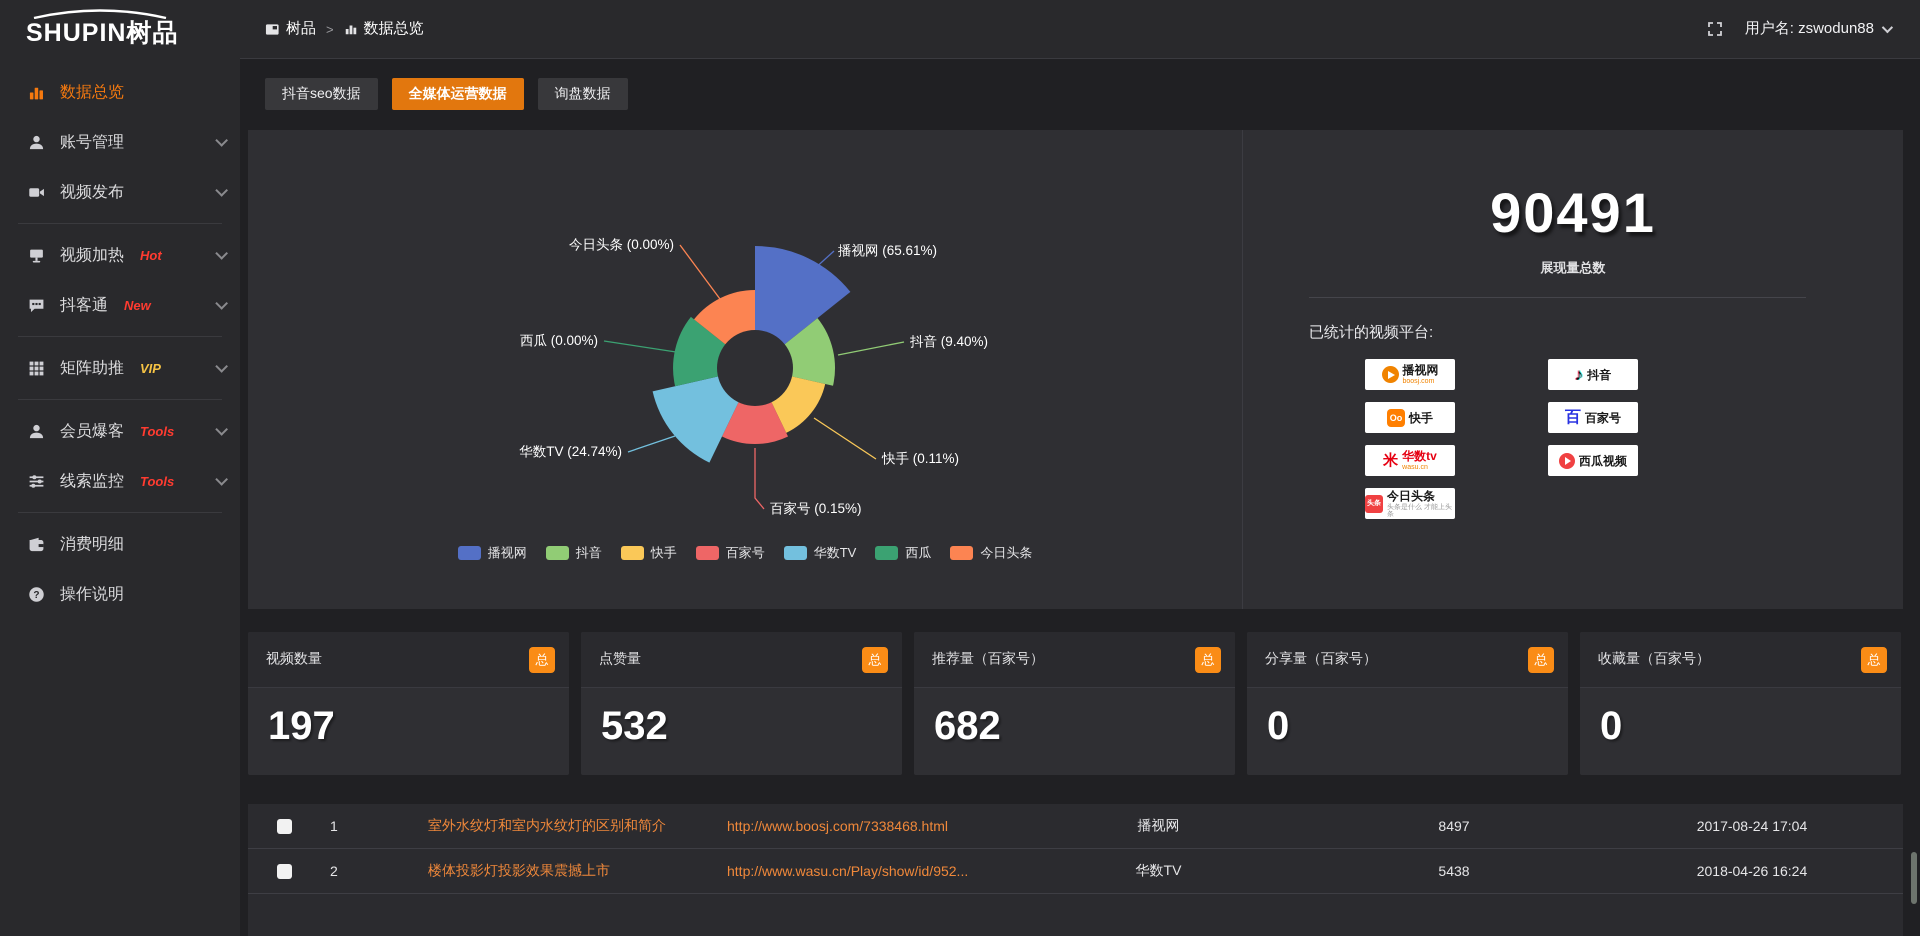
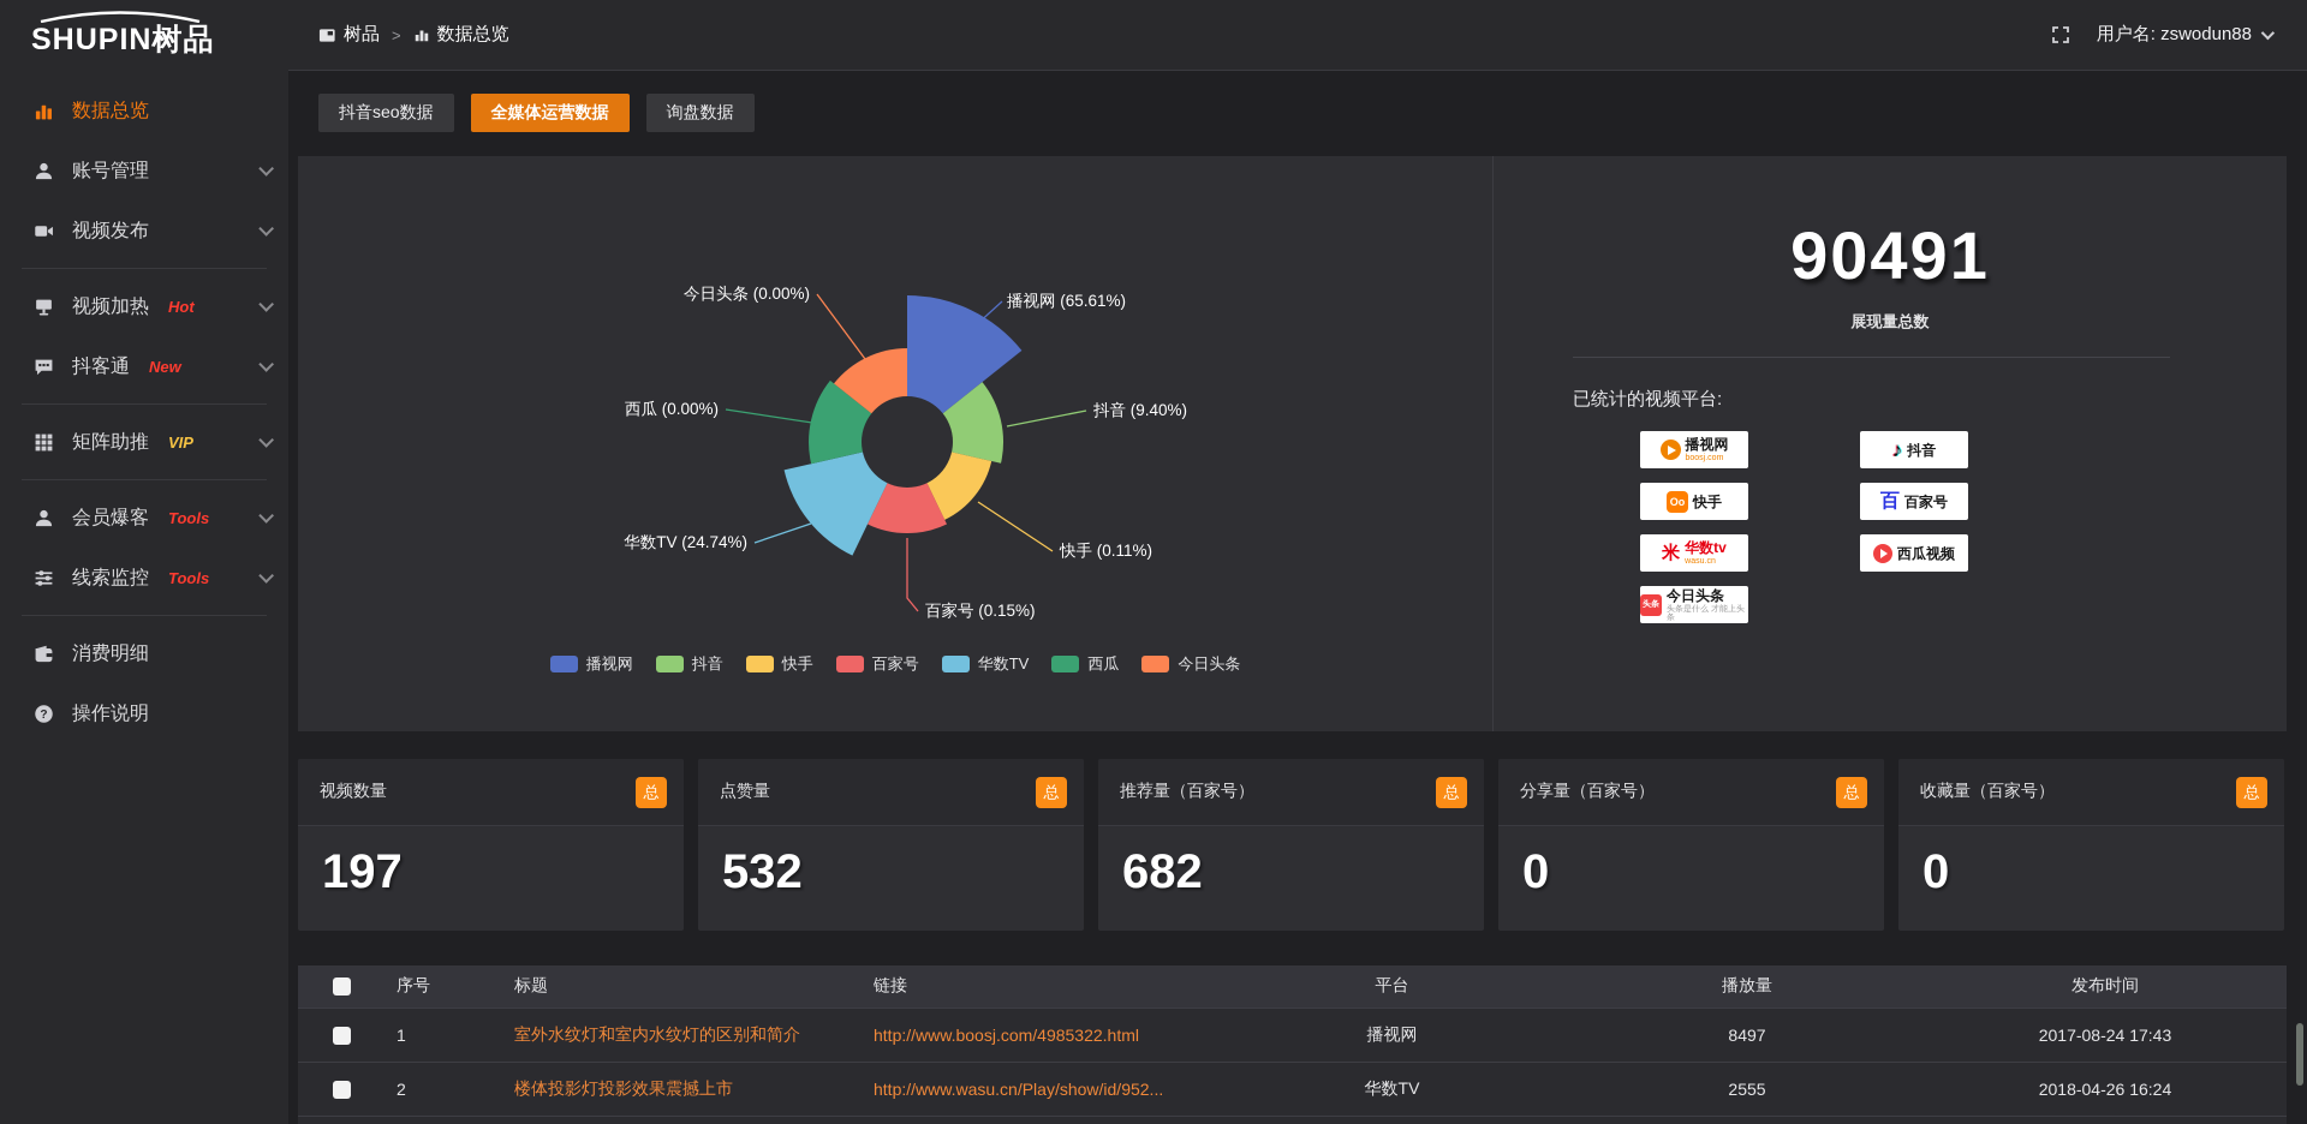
  SHUPIN树品
  数据总览
  账号管理
  视频发布
  视频加热
  Hot
  抖客通
  New
  矩阵助推
  VIP
  会员爆客
  Tools
  线索监控
  Tools
  消费明细
  ?
  操作说明
  树品
  >
  数据总览
  用户名: zswodun88
  抖音seo数据
  全媒体运营数据
  询盘数据
  播视网 (65.61%)
  抖音 (9.40%)
  快手 (0.11%)
  百家号 (0.15%)
  华数TV (24.74%)
  西瓜 (0.00%)
  今日头条 (0.00%)
  播视网
  抖音
  快手
  百家号
  华数TV
  西瓜
  今日头条
  90491
  展现量总数
  已统计的视频平台:
  播视网
  ♪
  抖音
  Oo
  快手
  百
  百家号
  米
  华数tv
  西瓜视频
  今日头条
  视频数量
  总
  197
  点赞量
  总
  532
  推荐量（百家号）
  总
  682
  分享量（百家号）
  总
  0
  收藏量（百家号）
  总
  0
+ 序号
+ 标题
+ 链接
+ 平台
+ 播放量
+ 发布时间
  1
  室外水纹灯和室内水纹灯的区别和简介
- http://www.boosj.com/7338468.html
+ http://www.boosj.com/4985322.html
  播视网
  8497
- 2017-08-24 17:04
+ 2017-08-24 17:43
  2
  楼体投影灯投影效果震撼上市
  http://www.wasu.cn/Play/show/id/952...
  华数TV
- 5438
+ 2555
  2018-04-26 16:24
